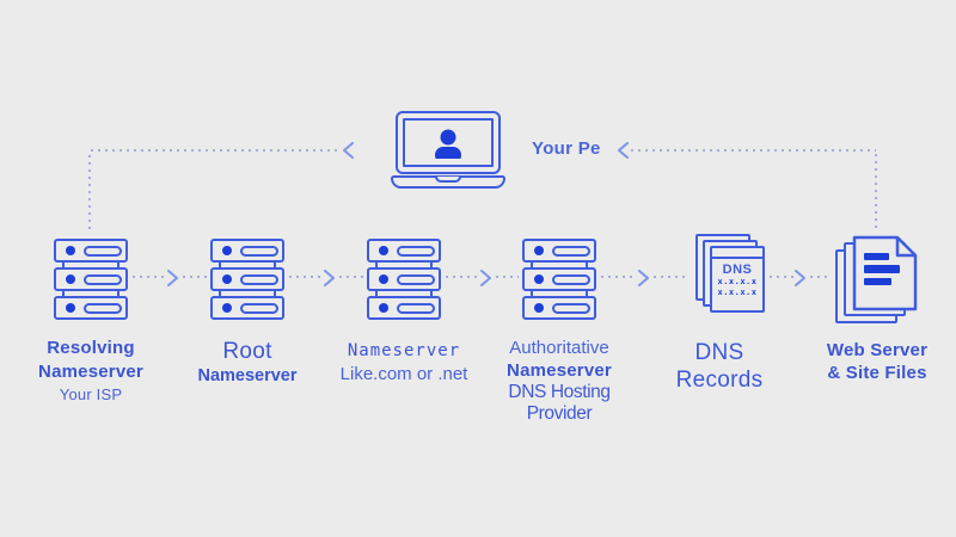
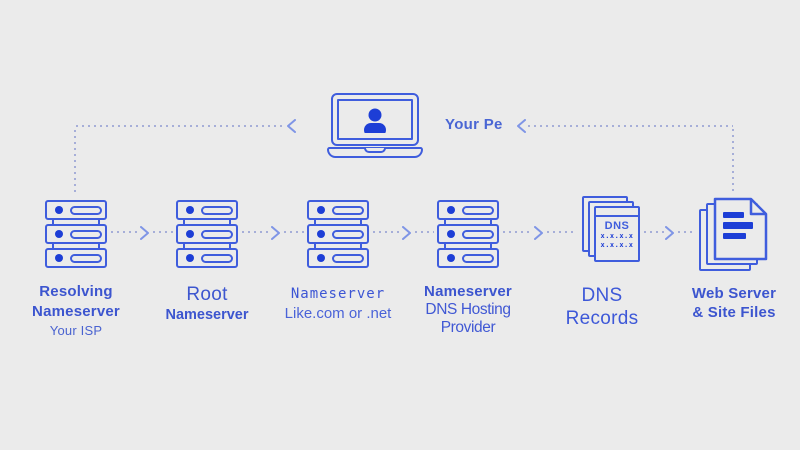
  Your Pe
  DNS
  x.x.x.x
  x.x.x.x
  Resolving
  Nameserver
  Your ISP
  Root
  Nameserver
  Nameserver
  Like.com or .net
- Authoritative
  Nameserver
  DNS Hosting
  Provider
  DNS
  Records
  Web Server
  & Site Files
